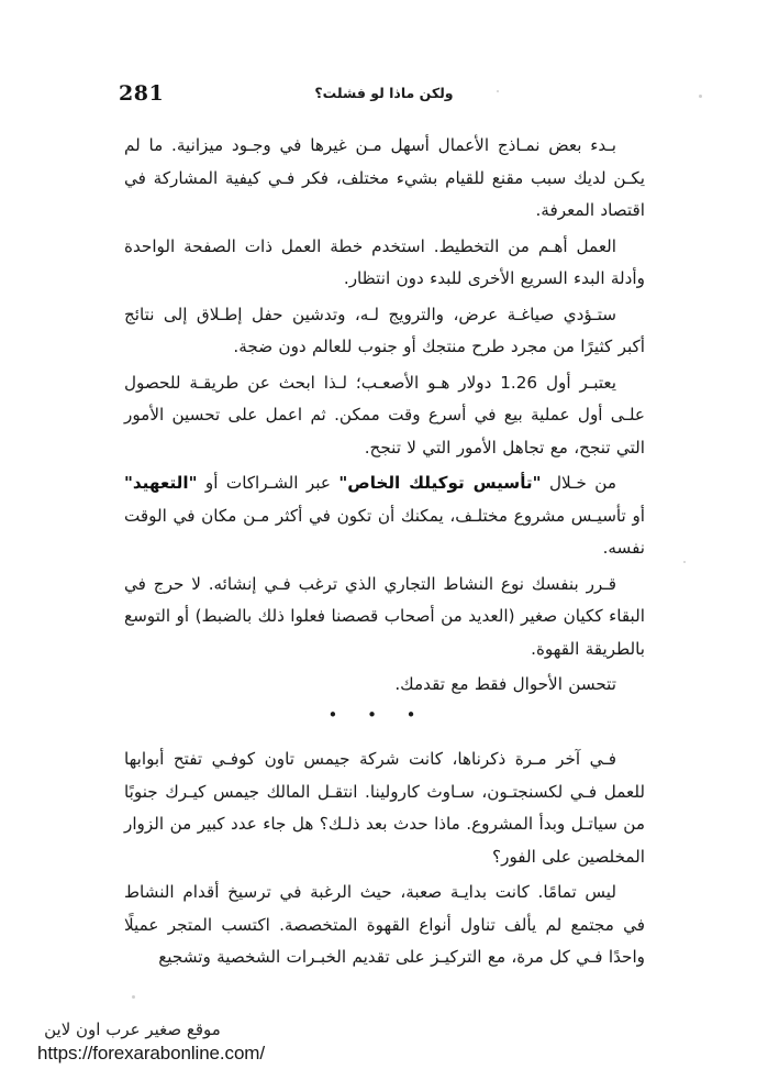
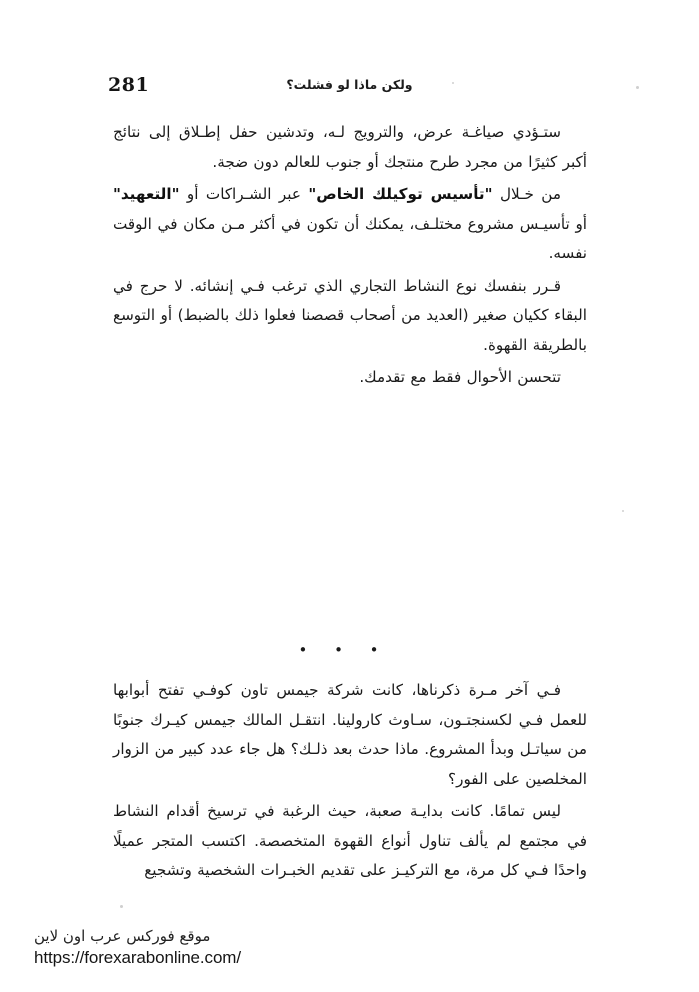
  281
  ولكن ماذا لو فشلت؟
- بـدء بعض نمـاذج الأعمال أسهل مـن غيرها في وجـود ميزانية. ما لم يكـن لديك سبب مقنع للقيام بشيء مختلف، فكر فـي كيفية المشاركة في اقتصاد المعرفة.
- العمل أهـم من التخطيط. استخدم خطة العمل ذات الصفحة الواحدة وأدلة البدء السريع الأخرى للبدء دون انتظار.
  ستـؤدي صياغـة عرض، والترويج لـه، وتدشين حفل إطـلاق إلى نتائج أكبر كثيرًا من مجرد طرح منتجك أو جنوب للعالم دون ضجة.
- يعتبـر أول 1.26 دولار هـو الأصعـب؛ لـذا ابحث عن طريقـة للحصول علـى أول عملية بيع في أسرع وقت ممكن. ثم اعمل على تحسين الأمور التي تنجح، مع تجاهل الأمور التي لا تنجح.
  من خـلال "تأسيس توكيلك الخاص" عبر الشـراكات أو "التعهيد" أو تأسيـس مشروع مختلـف، يمكنك أن تكون في أكثر مـن مكان في الوقت نفسه.
  قـرر بنفسك نوع النشاط التجاري الذي ترغب فـي إنشائه. لا حرج في البقاء ككيان صغير (العديد من أصحاب قصصنا فعلوا ذلك بالضبط) أو التوسع بالطريقة القهوة.
  تتحسن الأحوال فقط مع تقدمك.
  • • •
  فـي آخر مـرة ذكرناها، كانت شركة جيمس تاون كوفـي تفتح أبوابها للعمل فـي لكسنجتـون، سـاوث كارولينا. انتقـل المالك جيمس كيـرك جنوبًا من سياتـل وبدأ المشروع. ماذا حدث بعد ذلـك؟ هل جاء عدد كبير من الزوار المخلصين على الفور؟
  ليس تمامًا. كانت بدايـة صعبة، حيث الرغبة في ترسيخ أقدام النشاط في مجتمع لم يألف تناول أنواع القهوة المتخصصة. اكتسب المتجر عميلًا واحدًا فـي كل مرة، مع التركيـز على تقديم الخبـرات الشخصية وتشجيع
- موقع صغير عرب اون لاين
+ موقع فوركس عرب اون لاين
  https://forexarabonline.com/
